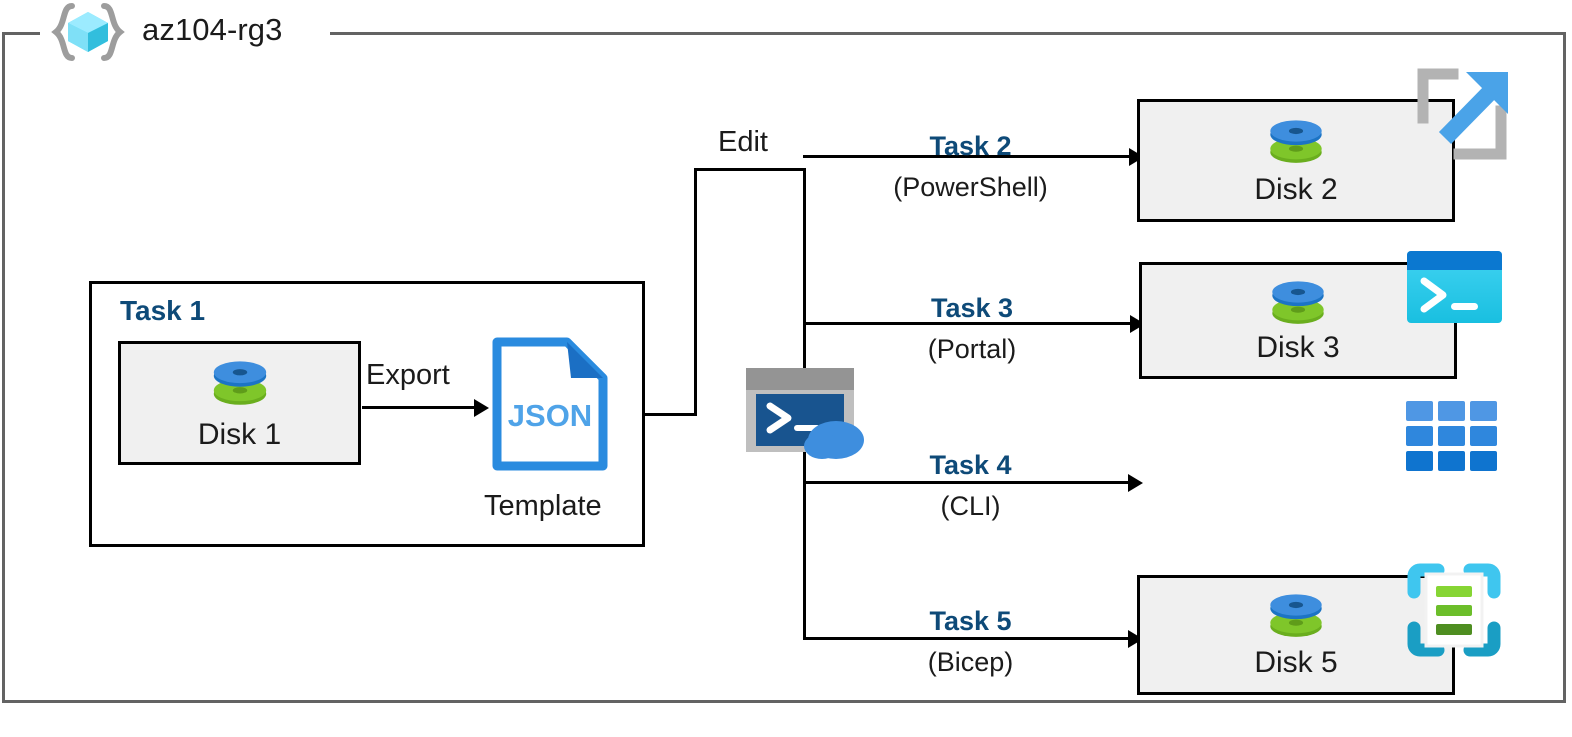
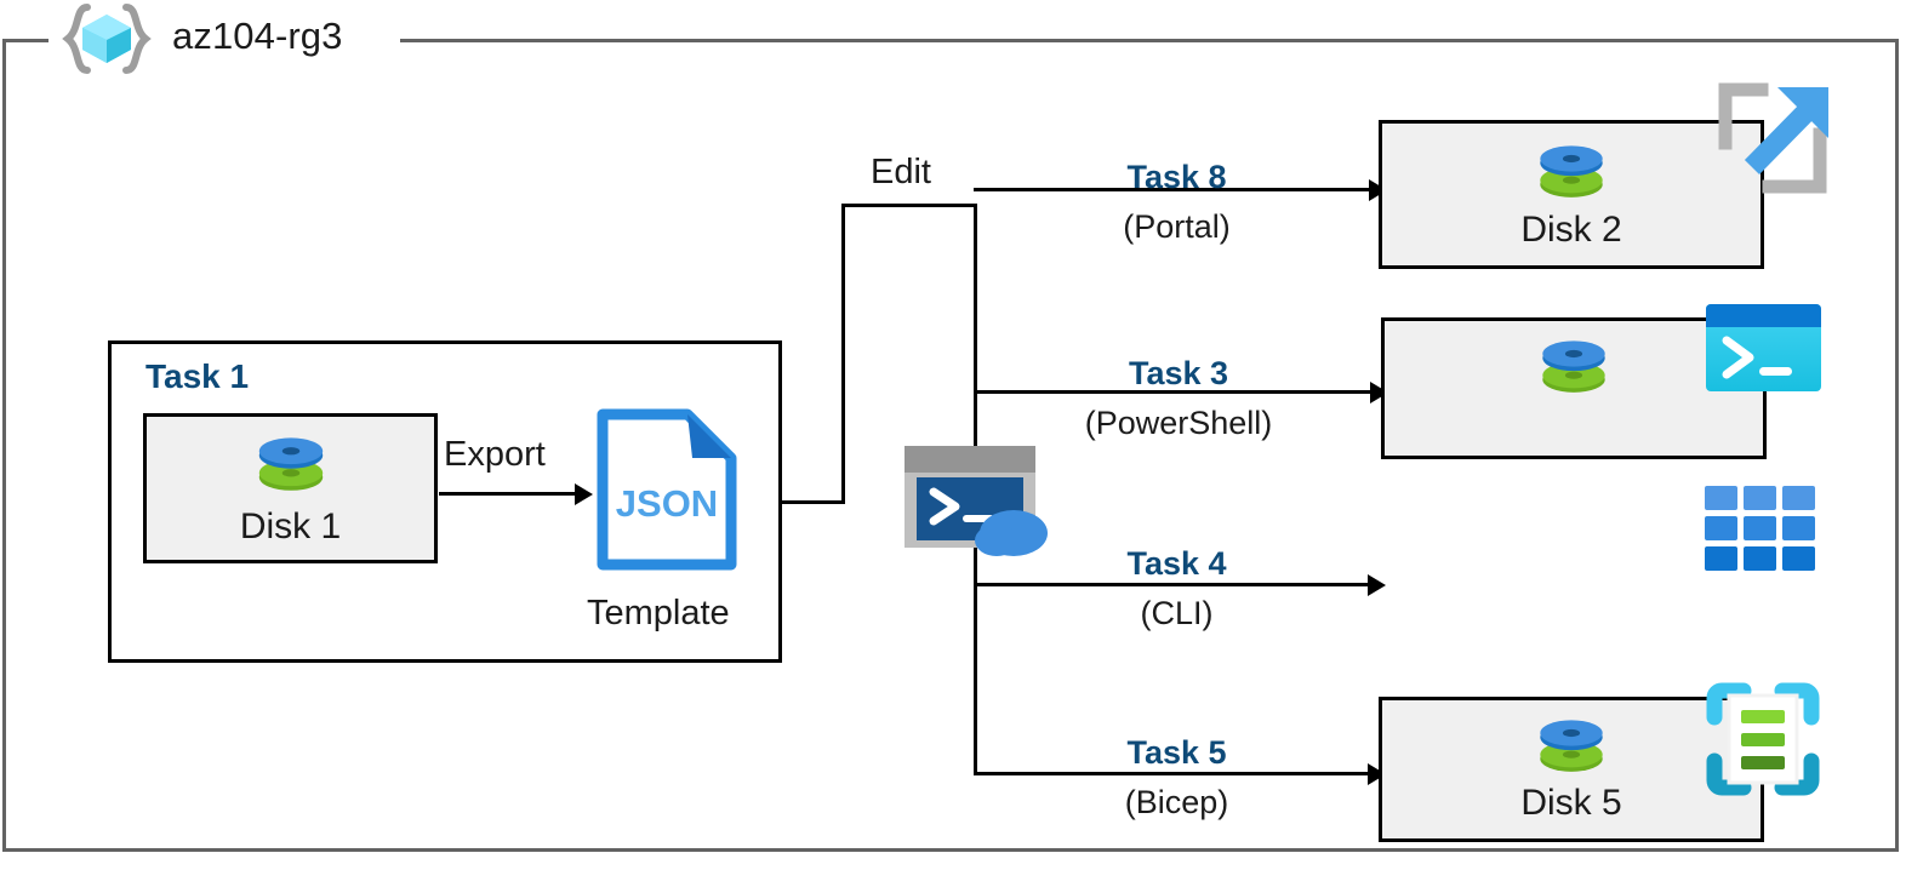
  az104-rg3
  Task 1
  Disk 1
  Export
  JSON
  Template
  Edit
- Task 2
+ Task 8
- (PowerShell)
+ (Portal)
  Disk 2
  Task 3
- (Portal)
+ (PowerShell)
- Disk 3
  Task 4
  (CLI)
  Task 5
  (Bicep)
  Disk 5
